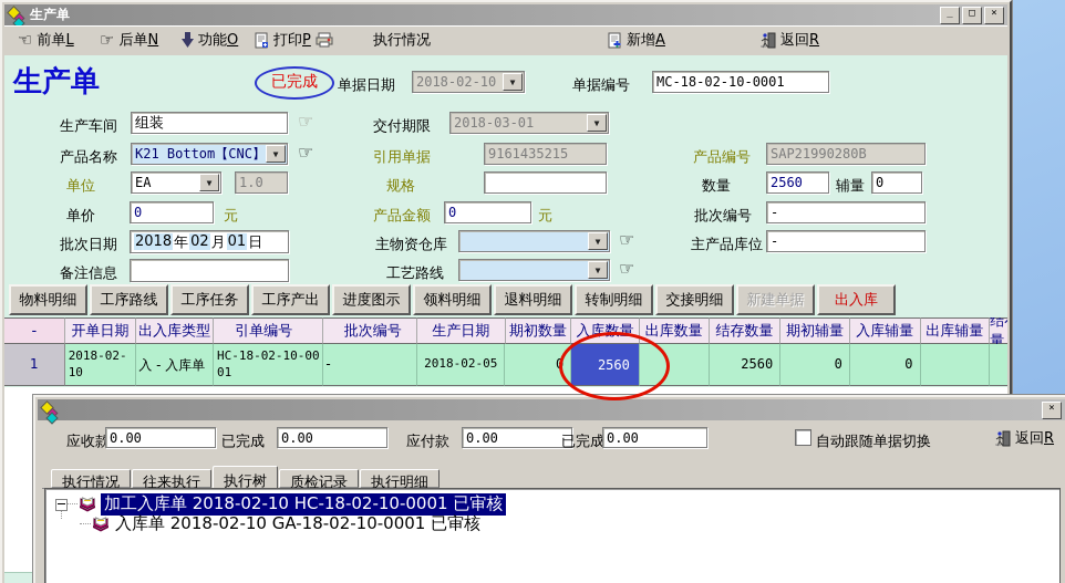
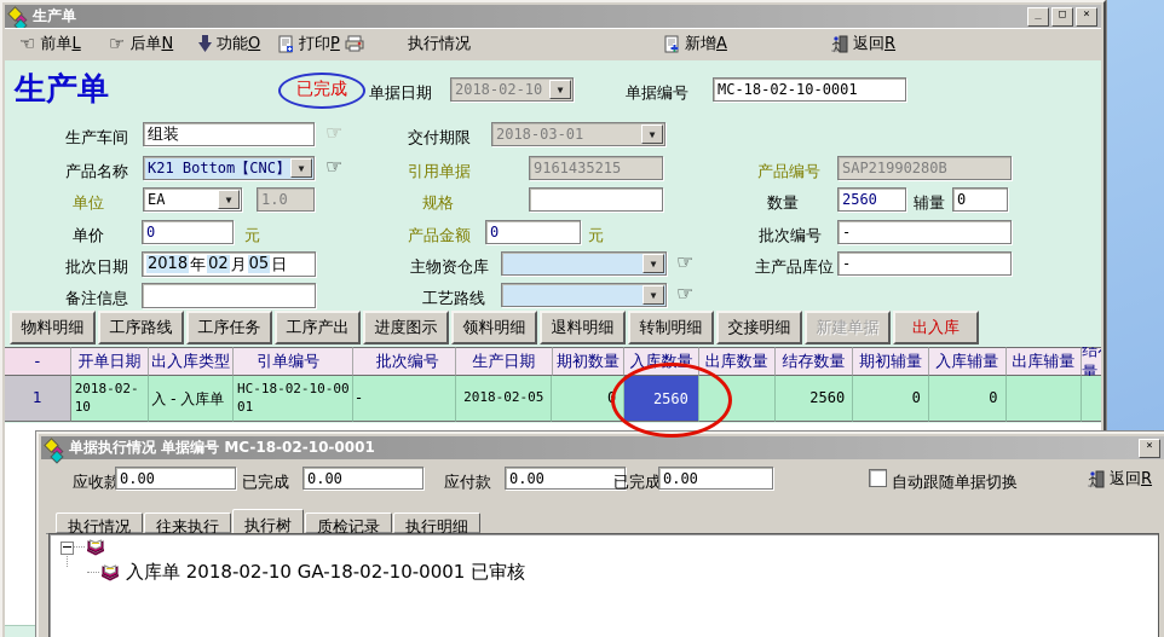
  生产单
  _
  □
  ×
  ☜
  前单L
  ☞
  后单N
  功能O
  打印P
  执行情况
  新增A
  返回R
  生产单
  已完成
  单据日期
  2018-02-10
  ▼
  单据编号
  MC-18-02-10-0001
  生产车间
  组装
  ☞
  交付期限
  2018-03-01
  ▼
  产品名称
  K21 Bottom【CNC】
  ▼
  ☞
  引用单据
  9161435215
  产品编号
  SAP21990280B
  单位
  EA
  ▼
  1.0
  规格
  数量
  2560
  辅量
  0
  单价
  0
  元
  产品金额
  0
  元
  批次编号
  -
  批次日期
  2018
  年
  02
  月
- 01
+ 05
  日
  主物资仓库
  ▼
  ☞
  主产品库位
  -
  备注信息
  工艺路线
  ▼
  ☞
  物料明细
  工序路线
  工序任务
  工序产出
  进度图示
  领料明细
  退料明细
  转制明细
  交接明细
  新建单据
  出入库
  -
  开单日期
  出入库类型
  引单编号
  批次编号
  生产日期
  期初数量
  入库数量
  出库数量
  结存数量
  期初辅量
  入库辅量
  出库辅量
  1
  2018-02-10
  入 - 入库单
  HC-18-02-10-0001
  -
  2018-02-05
  0
  2560
  2560
  0
  0
+ 单据执行情况 单据编号 MC-18-02-10-0001
  ×
  应收款
  0.00
  已完成
  0.00
  应付款
  0.00
  已完成
  0.00
  自动跟随单据切换
  返回R
  执行情况
  往来执行
  执行树
  质检记录
  执行明细
- 加工入库单 2018-02-10 HC-18-02-10-0001 已审核
  入库单 2018-02-10 GA-18-02-10-0001 已审核
